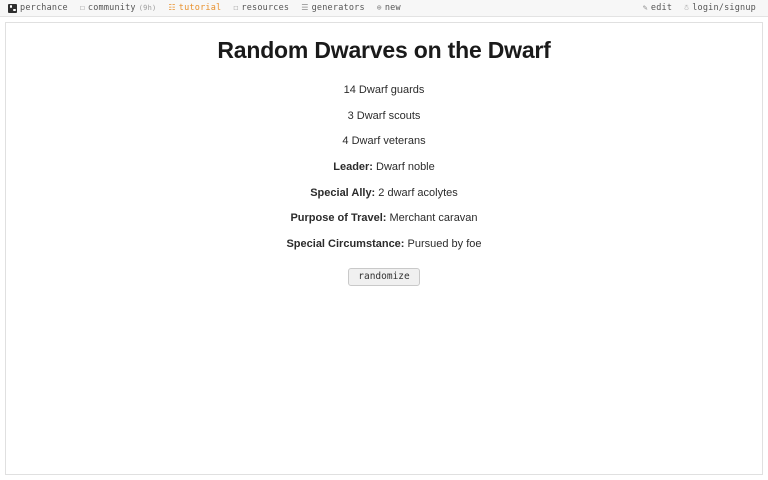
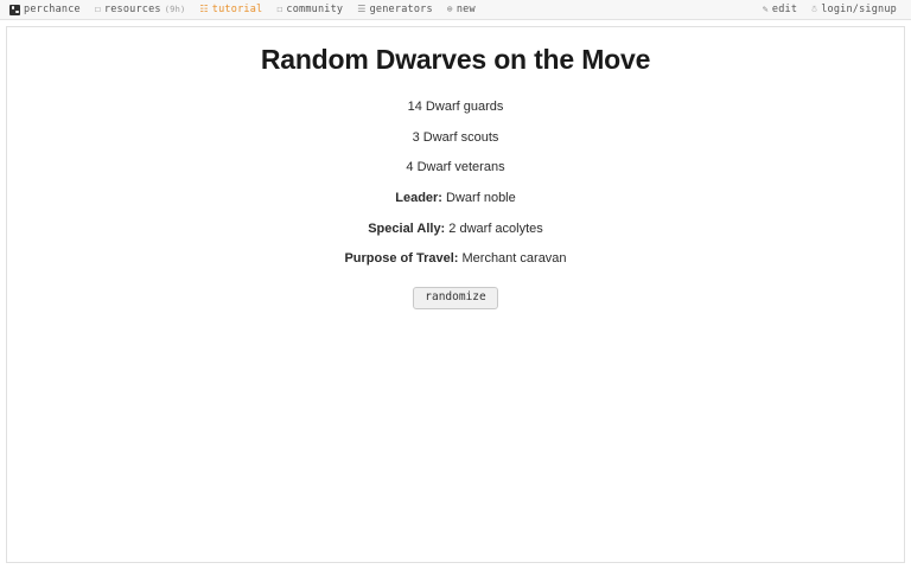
  perchance
  ☐
- community
+ resources
  (9h)
  ☷
  tutorial
  ☐
- resources
+ community
  ☰
  generators
  ⊕
  new
  ✎
  edit
  ☃
  login/signup
- Random Dwarves on the Dwarf
+ Random Dwarves on the Move
  14 Dwarf guards
  3 Dwarf scouts
  4 Dwarf veterans
  Leader: Dwarf noble
  Special Ally: 2 dwarf acolytes
  Purpose of Travel: Merchant caravan
- Special Circumstance: Pursued by foe
  randomize
